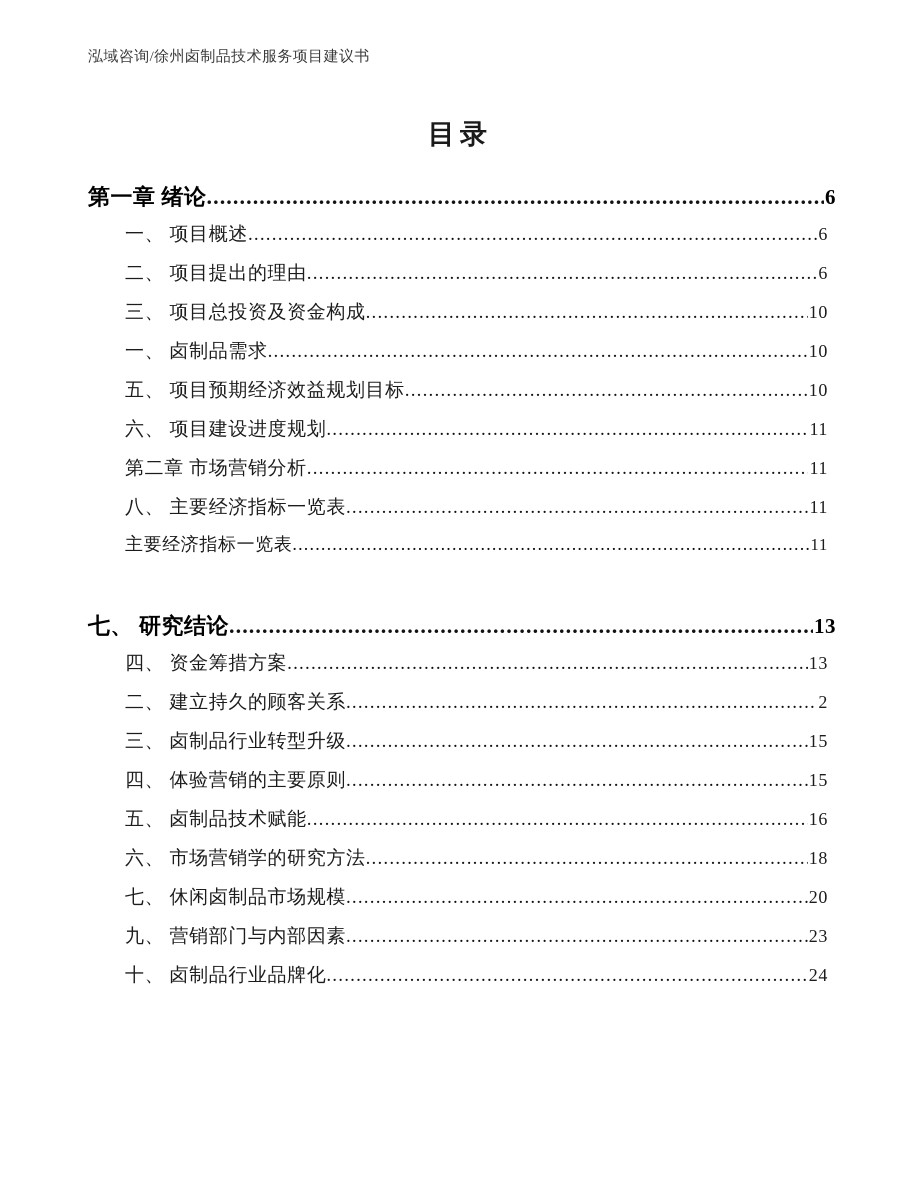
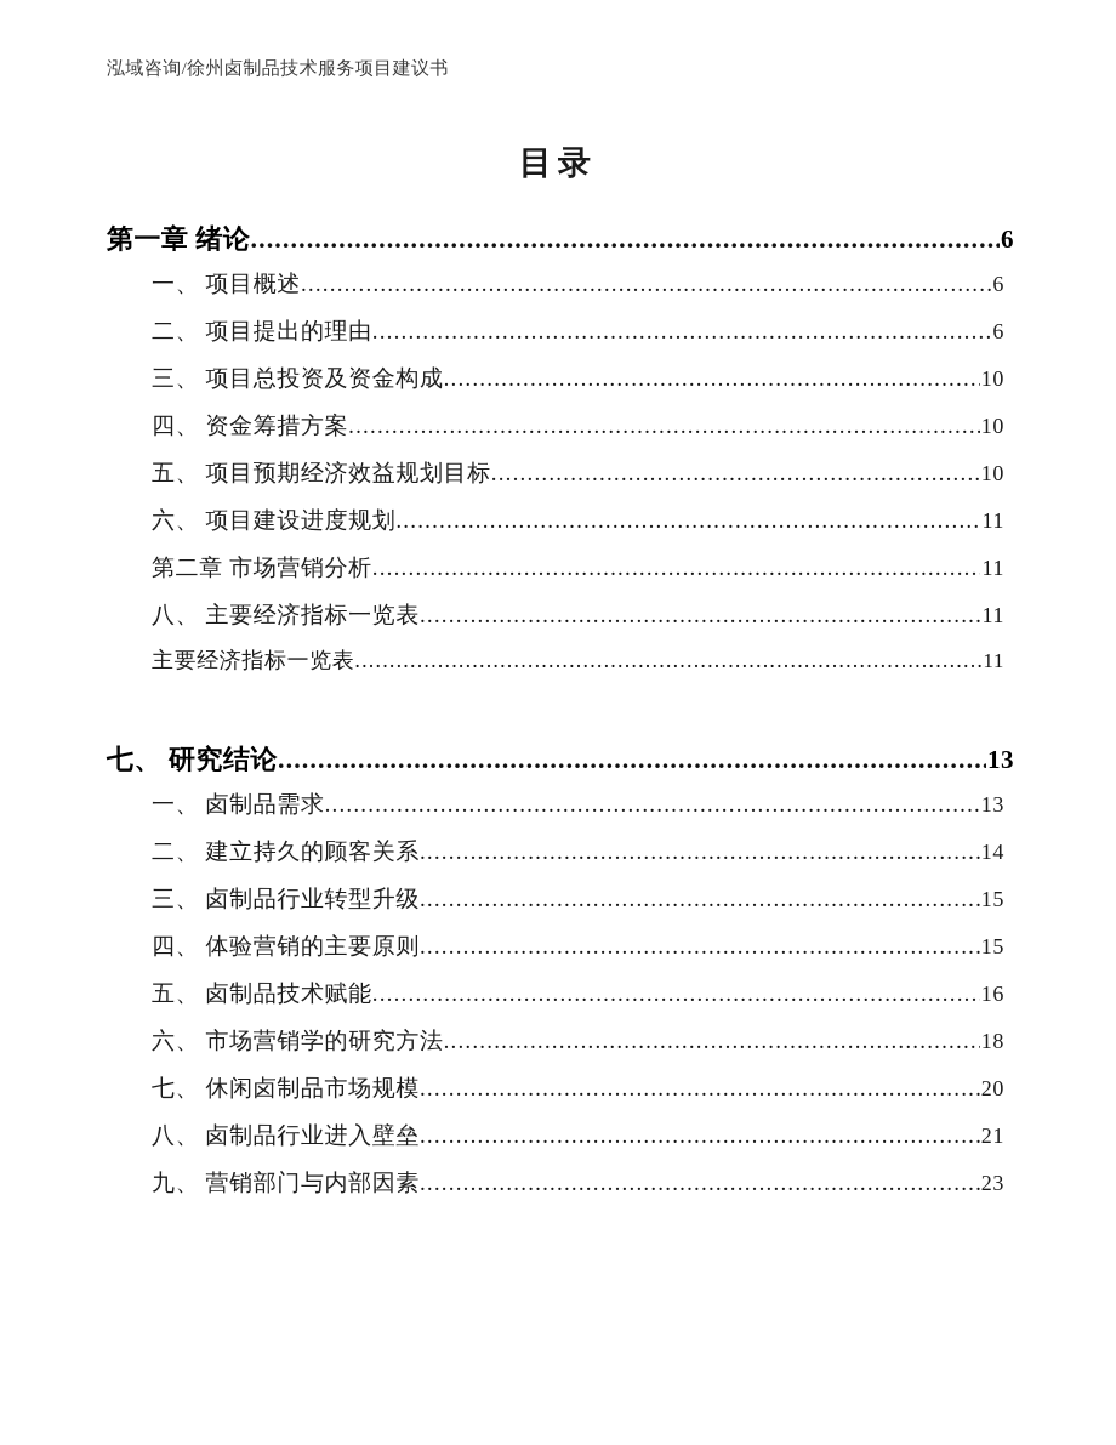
  泓域咨询/徐州卤制品技术服务项目建议书
  目录
  第一章 绪论
  6
  一、 项目概述
  6
  二、 项目提出的理由
  6
  三、 项目总投资及资金构成
  10
- 一、 卤制品需求
+ 四、 资金筹措方案
  10
  五、 项目预期经济效益规划目标
  10
  六、 项目建设进度规划
  11
  第二章 市场营销分析
  11
  八、 主要经济指标一览表
  11
  主要经济指标一览表
  11
  七、 研究结论
  13
- 四、 资金筹措方案
+ 一、 卤制品需求
  13
  二、 建立持久的顾客关系
- 2
+ 14
  三、 卤制品行业转型升级
  15
  四、 体验营销的主要原则
  15
  五、 卤制品技术赋能
  16
  六、 市场营销学的研究方法
  18
  七、 休闲卤制品市场规模
  20
+ 八、 卤制品行业进入壁垒
+ 21
  九、 营销部门与内部因素
  23
- 十、 卤制品行业品牌化
- 24
